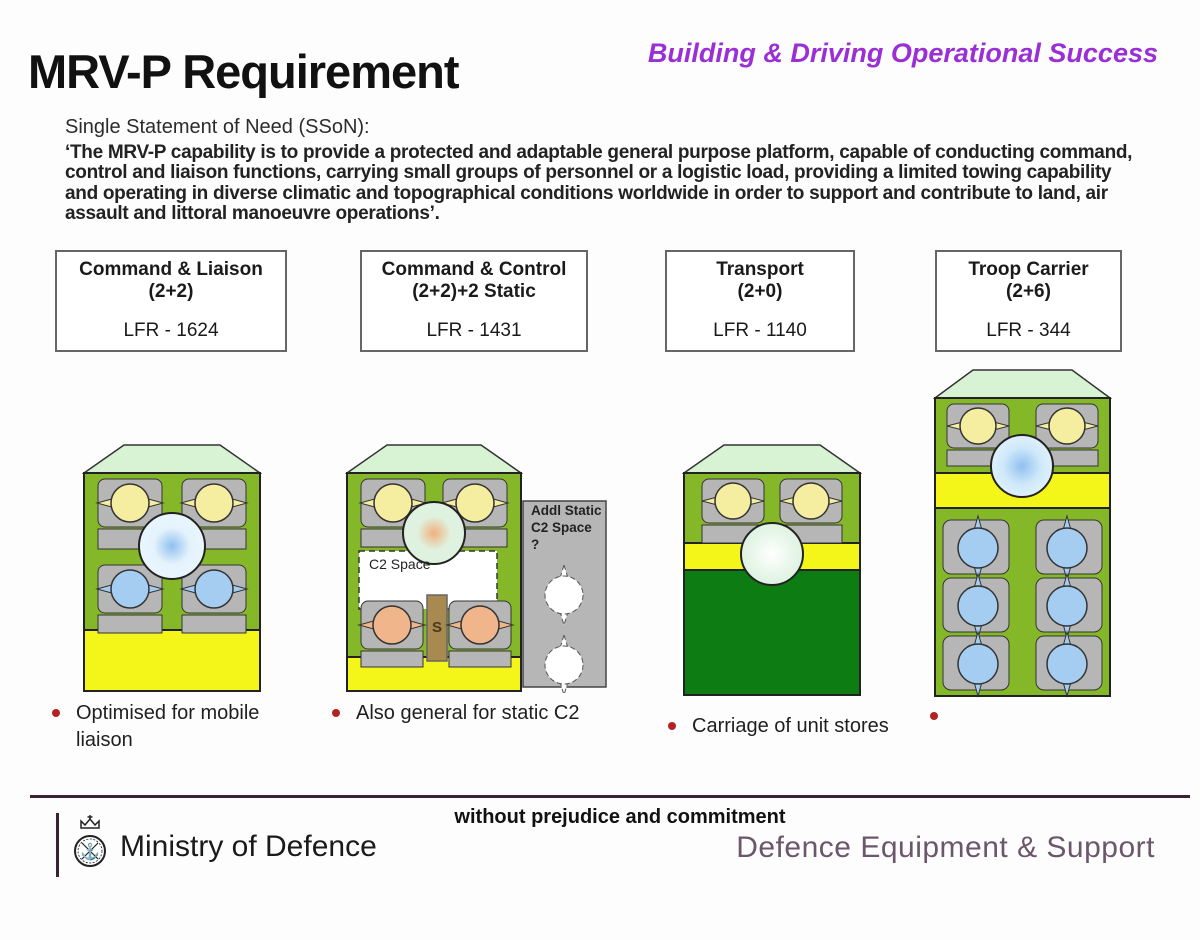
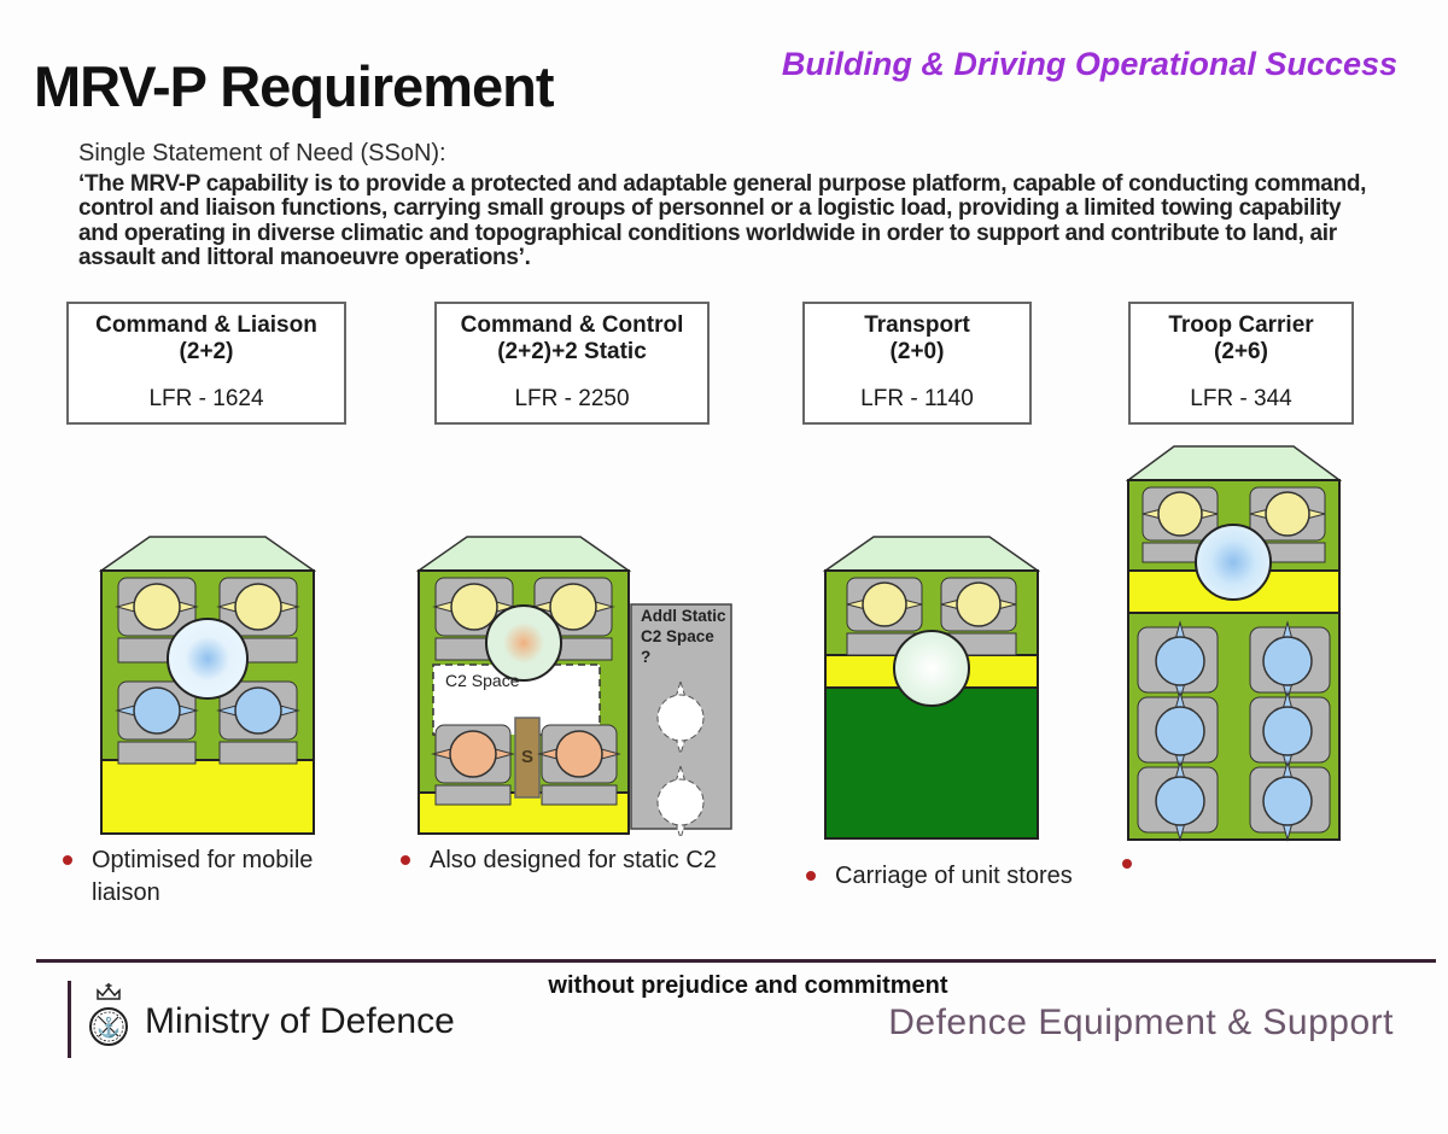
  MRV-P Requirement
  Building & Driving Operational Success
  Single Statement of Need (SSoN):
  ‘The MRV-P capability is to provide a protected and adaptable general purpose platform, capable of conducting command, control and liaison functions, carrying small groups of personnel or a logistic load, providing a limited towing capability and operating in diverse climatic and topographical conditions worldwide in order to support and contribute to land, air assault and littoral manoeuvre operations’.
  Command & Liaison
  (2+2)
  LFR - 1624
  Command & Control
  (2+2)+2 Static
- LFR - 1431
+ LFR - 2250
  Transport
  (2+0)
  LFR - 1140
  Troop Carrier
  (2+6)
  LFR - 344
  C2 Space
  S
  Addl Static C2 Space ?
  Optimised for mobile liaison
- Also general for static C2
+ Also designed for static C2
  Carriage of unit stores
  without prejudice and commitment
  ⚓
  Ministry of Defence
  Defence Equipment & Support
